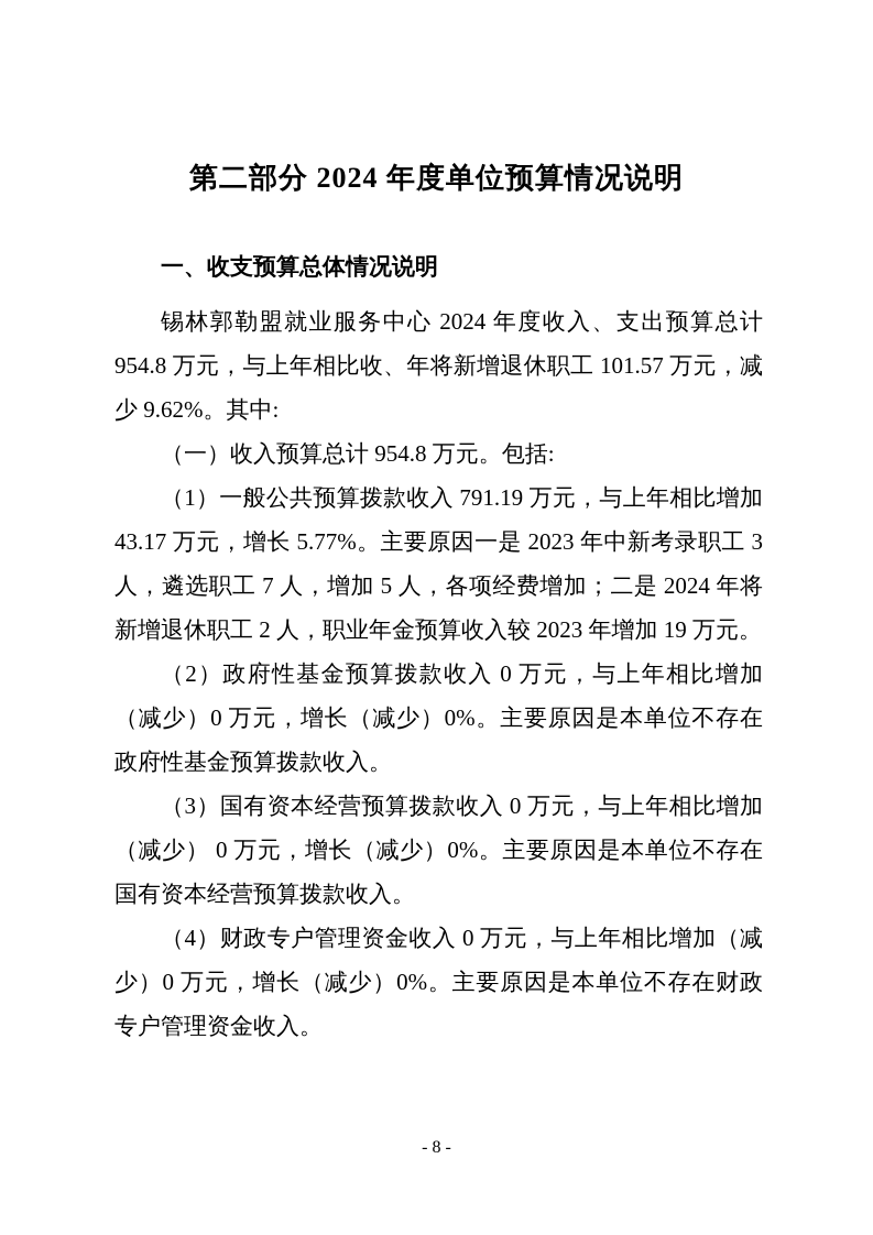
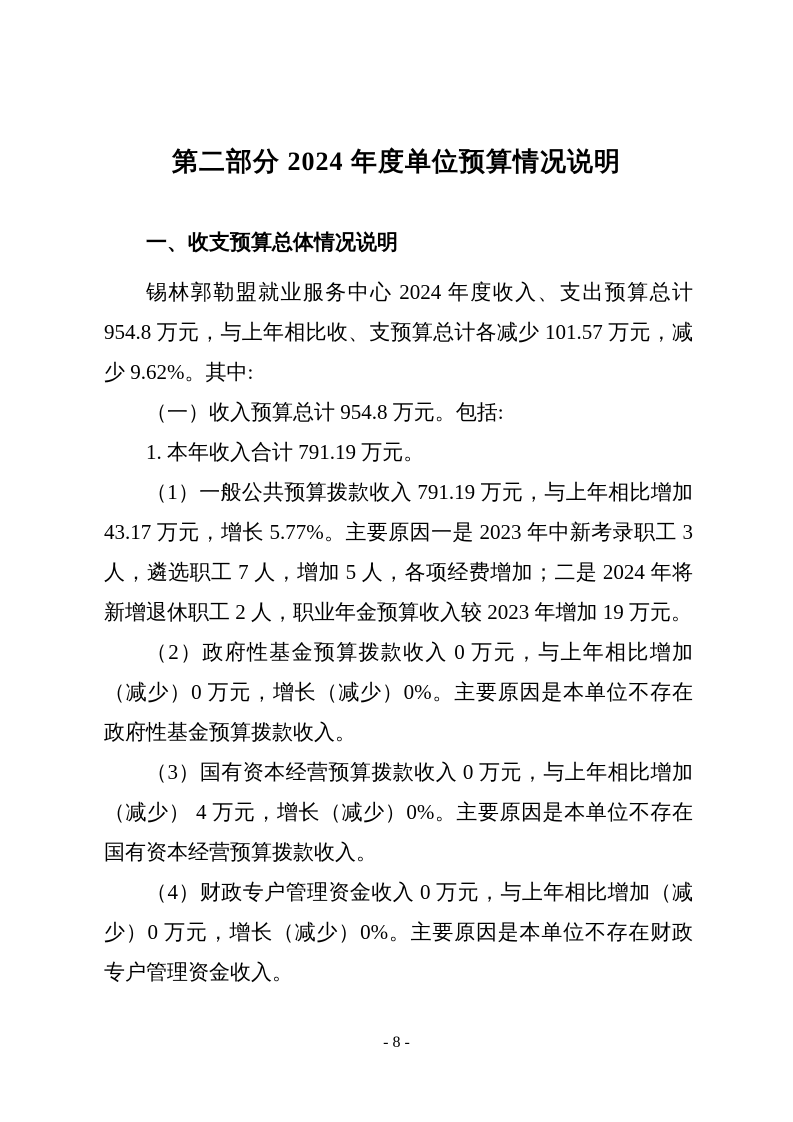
  第二部分 2024 年度单位预算情况说明
  一、收支预算总体情况说明
- 锡林郭勒盟就业服务中心 2024 年度收入、支出预算总计 954.8 万元，与上年相比收、年将新增退休职工 101.57 万元，减少 9.62%。其中:
+ 锡林郭勒盟就业服务中心 2024 年度收入、支出预算总计 954.8 万元，与上年相比收、支预算总计各减少 101.57 万元，减少 9.62%。其中:
  （一）收入预算总计 954.8 万元。包括:
+ 1. 本年收入合计 791.19 万元。
  （1）一般公共预算拨款收入 791.19 万元，与上年相比增加 43.17 万元，增长 5.77%。主要原因一是 2023 年中新考录职工 3 人，遴选职工 7 人，增加 5 人，各项经费增加；二是 2024 年将新增退休职工 2 人，职业年金预算收入较 2023 年增加 19 万元。
  （2）政府性基金预算拨款收入 0 万元，与上年相比增加（减少）0 万元，增长（减少）0%。主要原因是本单位不存在政府性基金预算拨款收入。
- （3）国有资本经营预算拨款收入 0 万元，与上年相比增加（减少） 0 万元，增长（减少）0%。主要原因是本单位不存在国有资本经营预算拨款收入。
+ （3）国有资本经营预算拨款收入 0 万元，与上年相比增加（减少） 4 万元，增长（减少）0%。主要原因是本单位不存在国有资本经营预算拨款收入。
  （4）财政专户管理资金收入 0 万元，与上年相比增加（减少）0 万元，增长（减少）0%。主要原因是本单位不存在财政专户管理资金收入。
  - 8 -
